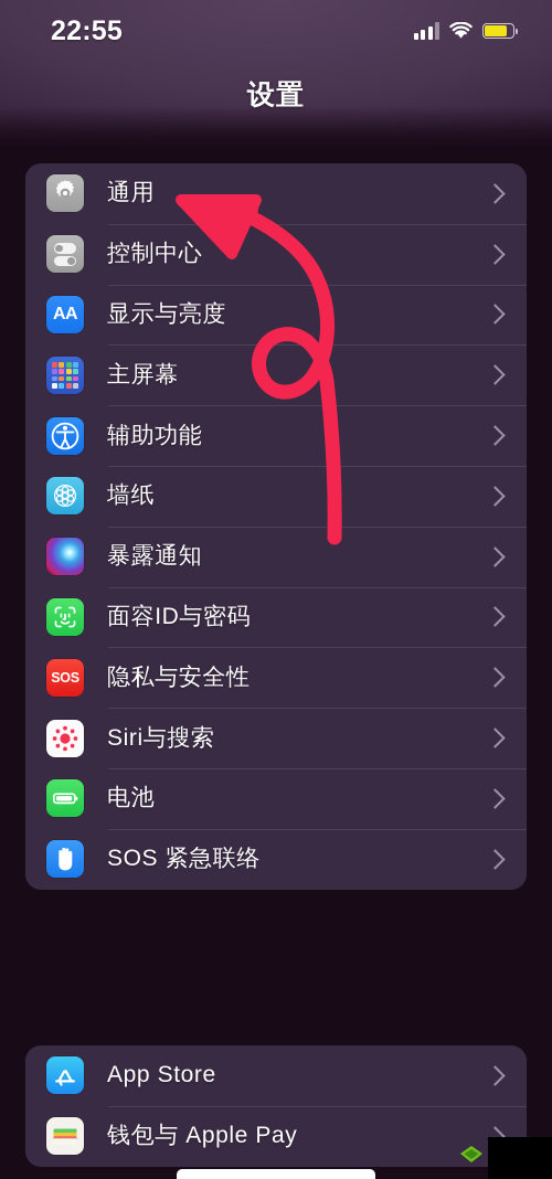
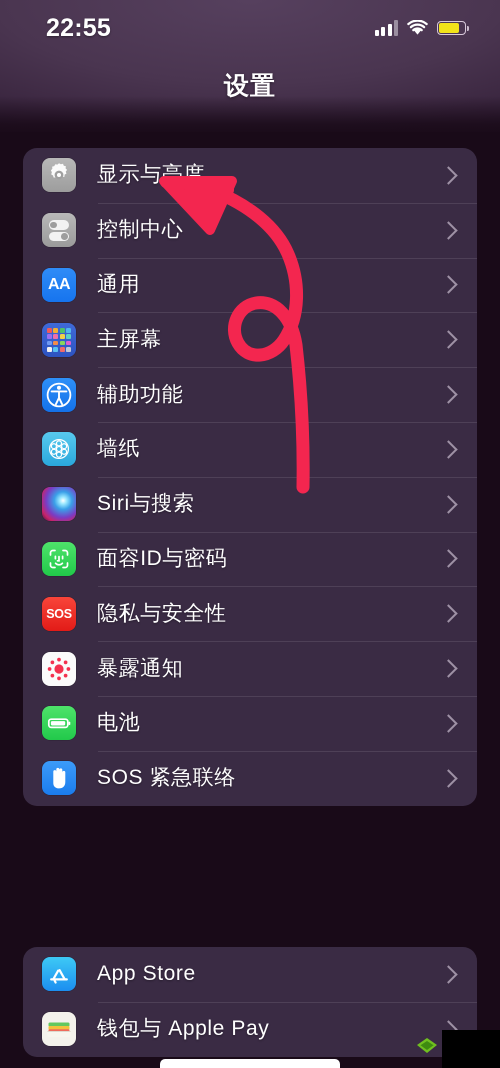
  22:55
  设置
- 通用
+ 显示与亮度
  控制中心
  AA
- 显示与亮度
+ 通用
  主屏幕
  辅助功能
  墙纸
- 暴露通知
+ Siri与搜索
  面容ID与密码
  SOS
  隐私与安全性
- Siri与搜索
+ 暴露通知
  电池
  SOS 紧急联络
  App Store
  钱包与 Apple Pay
